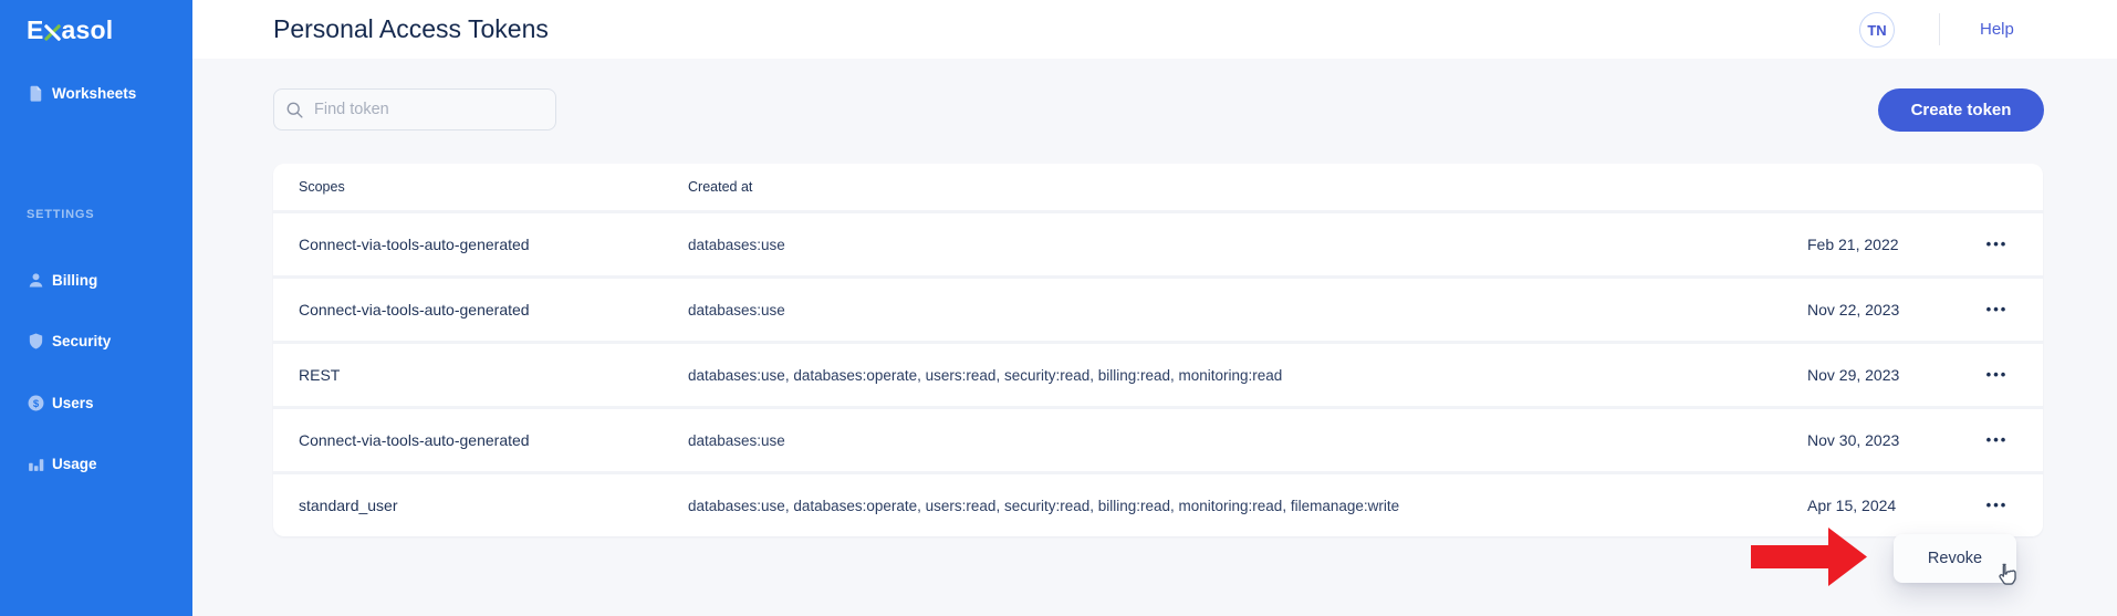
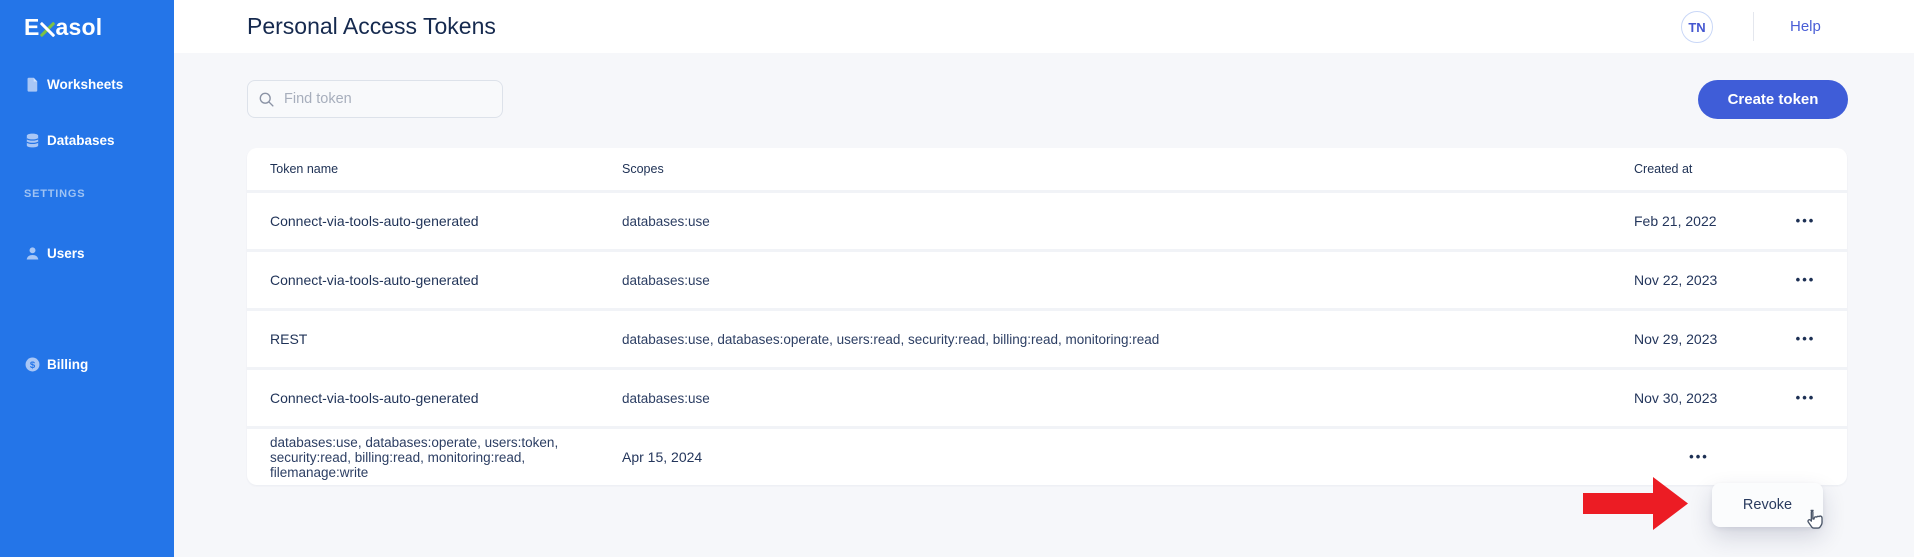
  E
  asol
  Worksheets
+ Databases
  SETTINGS
- Billing
+ Users
- Security
  $
- Users
+ Billing
- Usage
  Personal Access Tokens
  TN
  Help
  Find token
  Create token
+ Token name
  Scopes
  Created at
  Connect-via-tools-auto-generated
  databases:use
  Feb 21, 2022
  •••
  Connect-via-tools-auto-generated
  databases:use
  Nov 22, 2023
  •••
  REST
  databases:use, databases:operate, users:read, security:read, billing:read, monitoring:read
  Nov 29, 2023
  •••
  Connect-via-tools-auto-generated
  databases:use
  Nov 30, 2023
  •••
- standard_user
- databases:use, databases:operate, users:read, security:read, billing:read, monitoring:read, filemanage:write
+ databases:use, databases:operate, users:token, security:read, billing:read, monitoring:read, filemanage:write
  Apr 15, 2024
  •••
  Revoke
